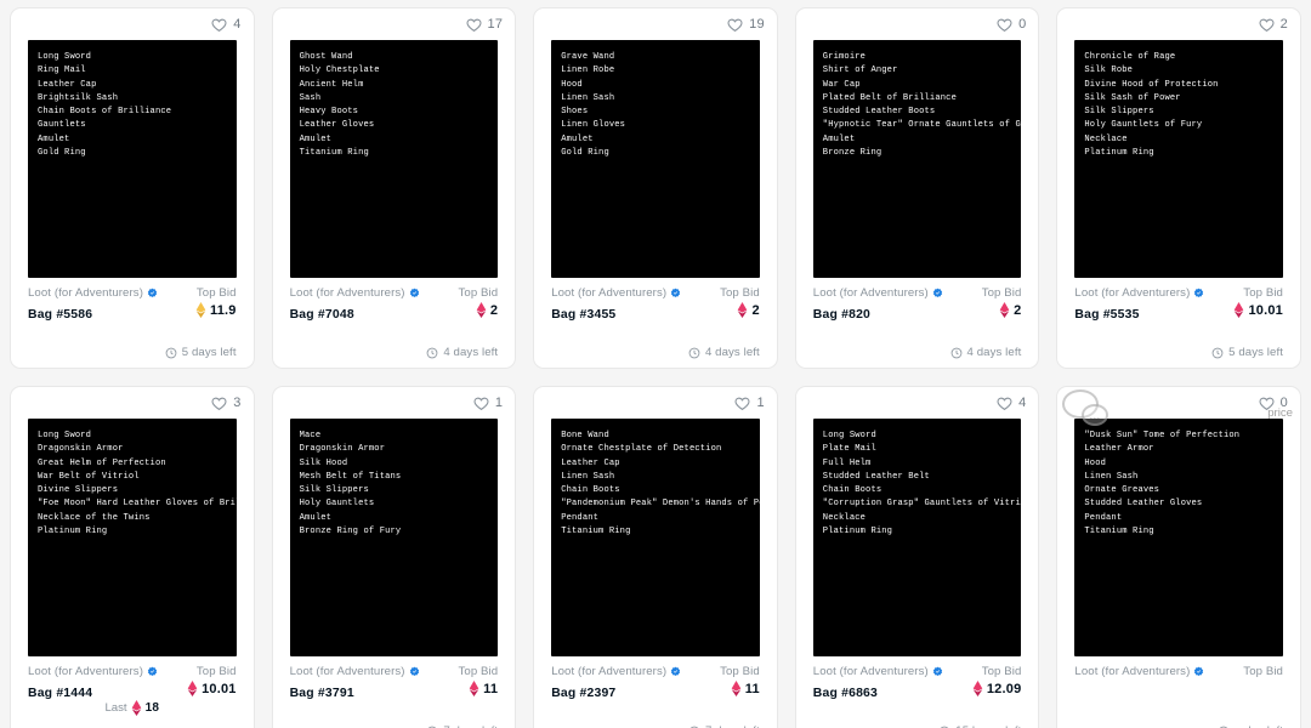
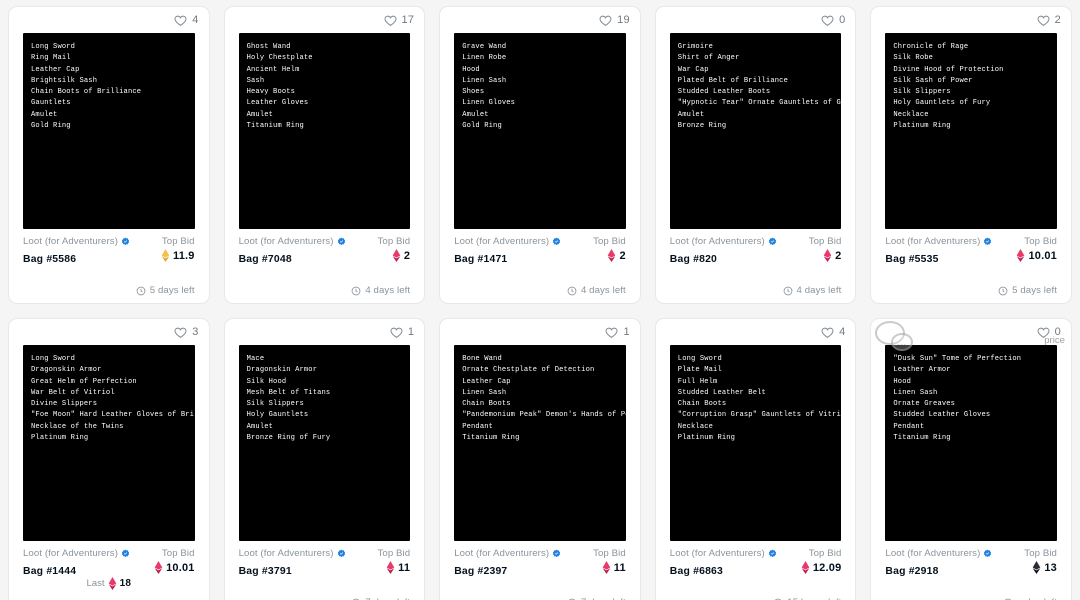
  4
  Long Sword
  Ring Mail
  Leather Cap
  Brightsilk Sash
  Chain Boots of Brilliance
  Gauntlets
  Amulet
  Gold Ring
  Loot (for Adventurers)
  Top Bid
  Bag #5586
  11.9
  5 days left
  17
  Ghost Wand
  Holy Chestplate
  Ancient Helm
  Sash
  Heavy Boots
  Leather Gloves
  Amulet
  Titanium Ring
  Loot (for Adventurers)
  Top Bid
  Bag #7048
  2
  4 days left
  19
  Grave Wand
  Linen Robe
  Hood
  Linen Sash
  Shoes
  Linen Gloves
  Amulet
  Gold Ring
  Loot (for Adventurers)
  Top Bid
- Bag #3455
+ Bag #1471
  2
  4 days left
  0
  Grimoire
  Shirt of Anger
  War Cap
  Plated Belt of Brilliance
  Studded Leather Boots
  "Hypnotic Tear" Ornate Gauntlets of G
  Amulet
  Bronze Ring
  Loot (for Adventurers)
  Top Bid
  Bag #820
  2
  4 days left
  2
  Chronicle of Rage
  Silk Robe
  Divine Hood of Protection
  Silk Sash of Power
  Silk Slippers
  Holy Gauntlets of Fury
  Necklace
  Platinum Ring
  Loot (for Adventurers)
  Top Bid
  Bag #5535
  10.01
  5 days left
  3
  Long Sword
  Dragonskin Armor
  Great Helm of Perfection
  War Belt of Vitriol
  Divine Slippers
  "Foe Moon" Hard Leather Gloves of Bri
  Necklace of the Twins
  Platinum Ring
  Loot (for Adventurers)
  Top Bid
  Bag #1444
  10.01
  Last
  18
  1
  Mace
  Dragonskin Armor
  Silk Hood
  Mesh Belt of Titans
  Silk Slippers
  Holy Gauntlets
  Amulet
  Bronze Ring of Fury
  Loot (for Adventurers)
  Top Bid
  Bag #3791
  11
  1
  Bone Wand
  Ornate Chestplate of Detection
  Leather Cap
  Linen Sash
  Chain Boots
  "Pandemonium Peak" Demon's Hands of P
  Pendant
  Titanium Ring
  Loot (for Adventurers)
  Top Bid
  Bag #2397
  11
  4
  Long Sword
  Plate Mail
  Full Helm
  Studded Leather Belt
  Chain Boots
  "Corruption Grasp" Gauntlets of Vitri
  Necklace
  Platinum Ring
  Loot (for Adventurers)
  Top Bid
  Bag #6863
  12.09
  0
  "Dusk Sun" Tome of Perfection
  Leather Armor
  Hood
  Linen Sash
  Ornate Greaves
  Studded Leather Gloves
  Pendant
  Titanium Ring
  Loot (for Adventurers)
  Top Bid
+ Bag #2918
+ 13
  ···
  price
